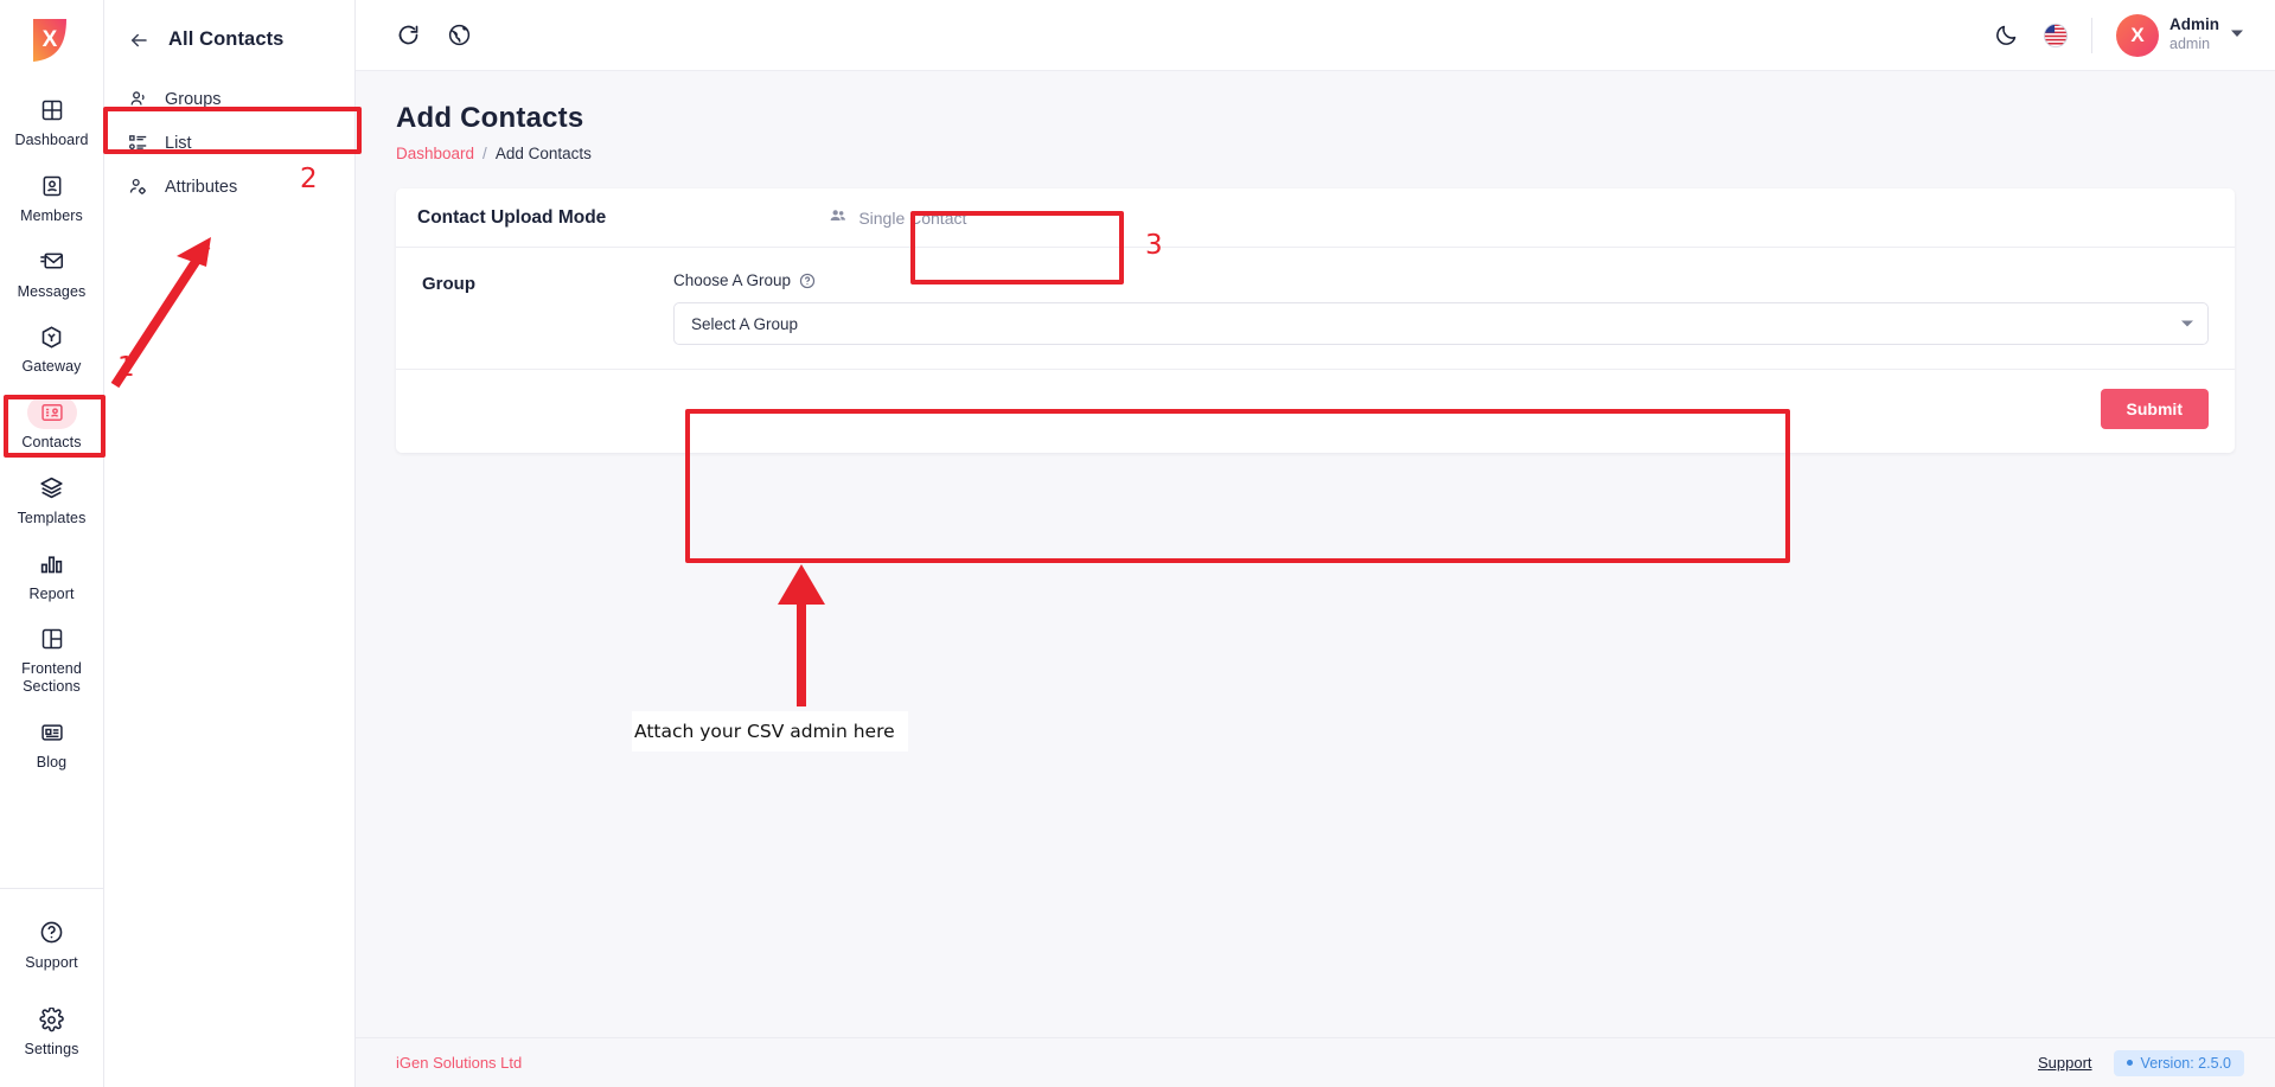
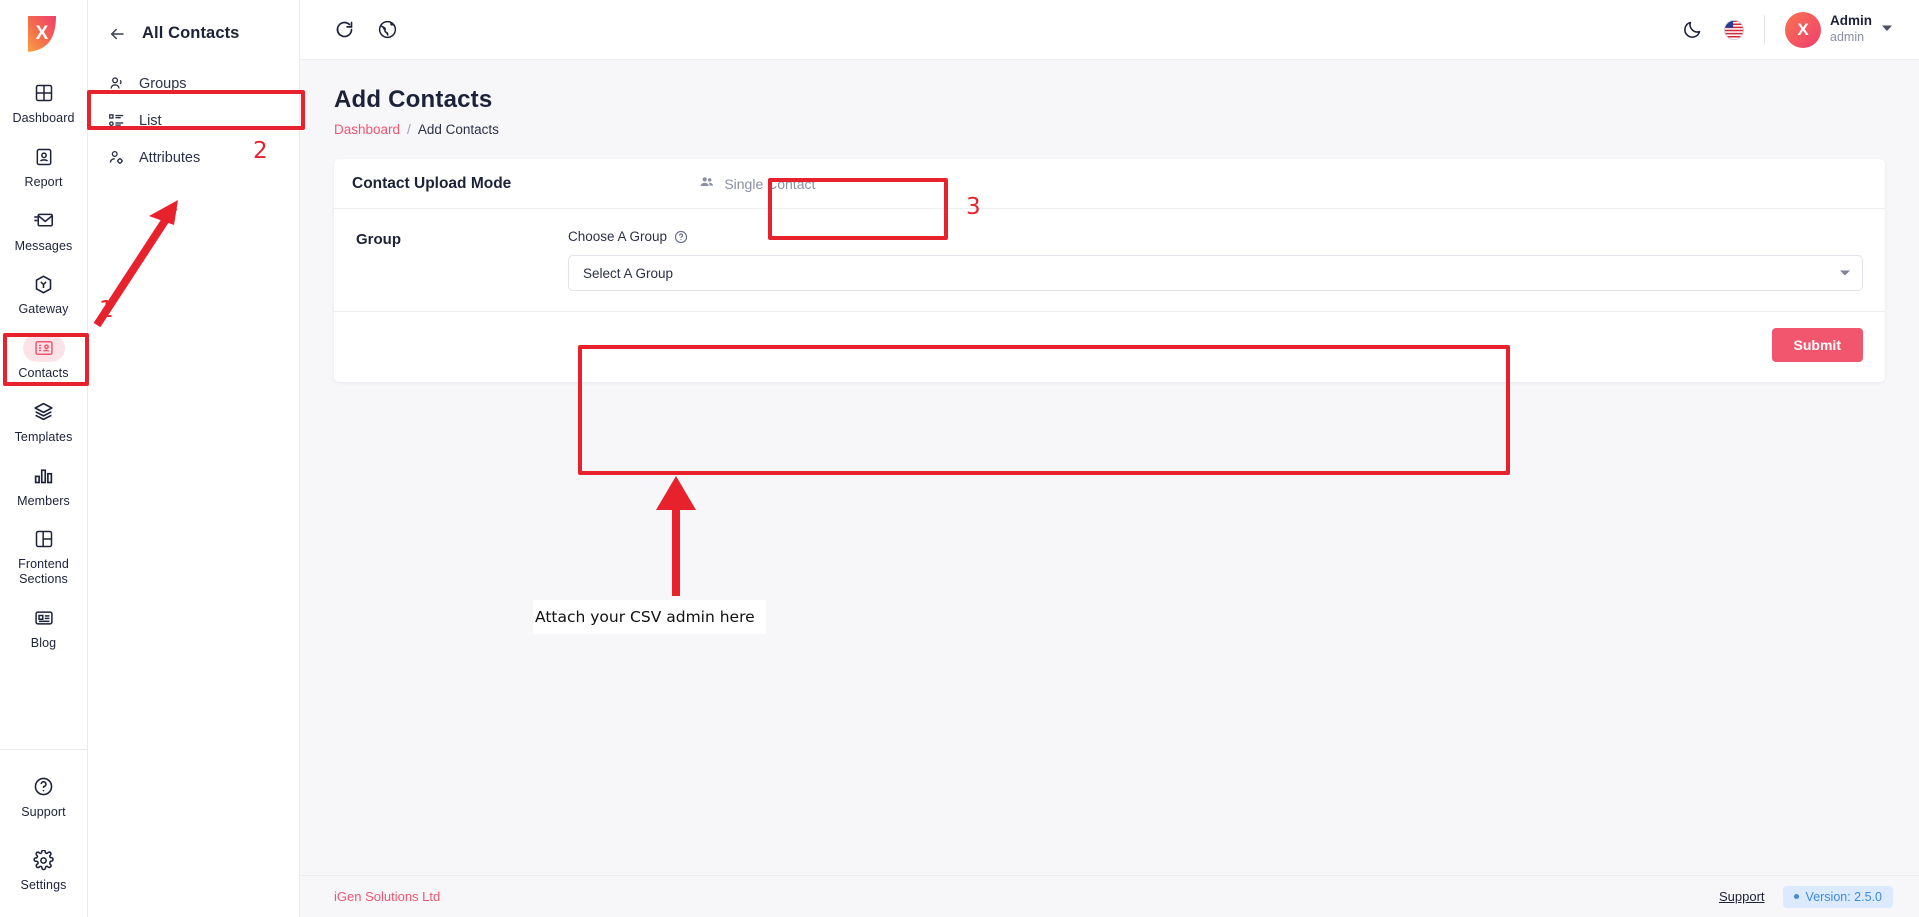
  X
  Dashboard
- Members
+ Report
  Messages
  Gateway
  Contacts
  Templates
- Report
+ Members
  Frontend Sections
  Blog
  Support
  Settings
  All Contacts
  Groups
  List
  Attributes
  X
  Admin
  admin
  Add Contacts
  Dashboard
  /
  Add Contacts
  Contact Upload Mode
  Single Contact
  Group
  Choose A Group
  Select A Group
  Submit
  iGen Solutions Ltd
  Support
  Version: 2.5.0
  2
  3
  Attach your CSV admin here
